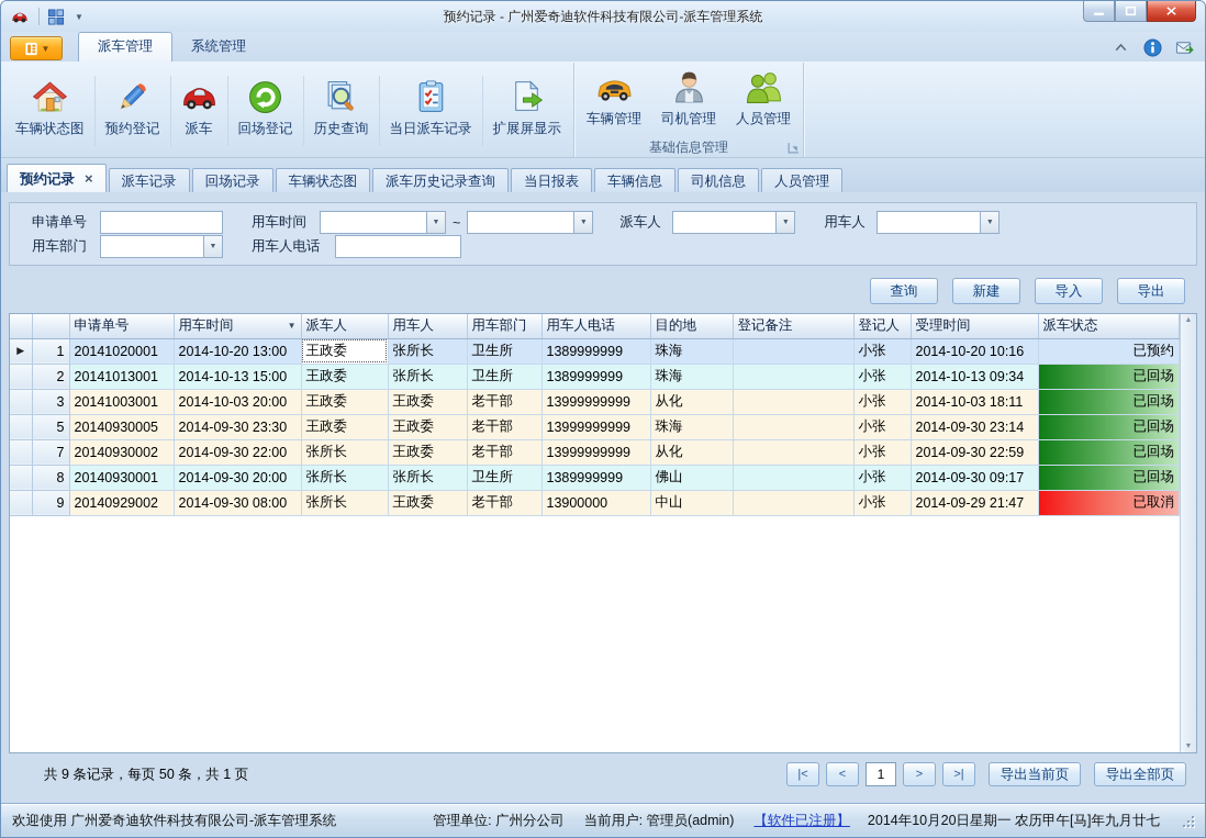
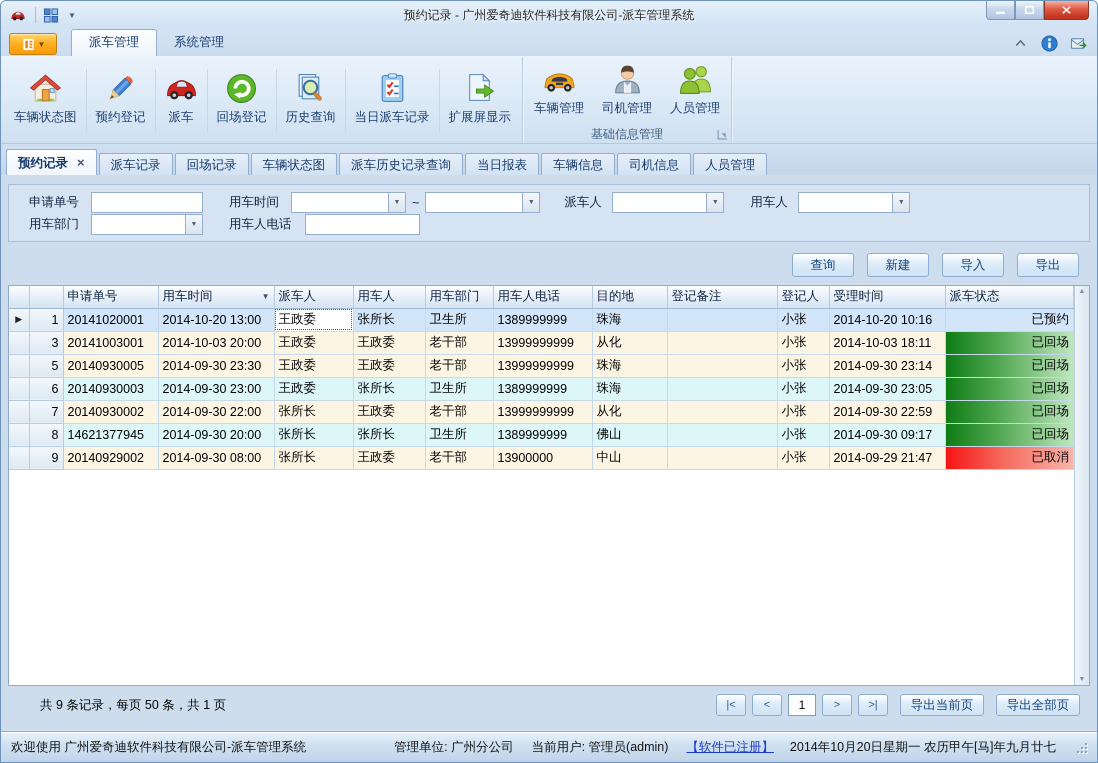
  ▼
  预约记录 - 广州爱奇迪软件科技有限公司-派车管理系统
  ▼
  派车管理
  系统管理
  车辆状态图
  预约登记
  派车
  回场登记
  历史查询
  当日派车记录
  扩展屏显示
  车辆管理
  司机管理
  人员管理
  基础信息管理
  预约记录
  ×
  派车记录
  回场记录
  车辆状态图
  派车历史记录查询
  当日报表
  车辆信息
  司机信息
  人员管理
  申请单号
  用车时间
  ~
  派车人
  用车人
  用车部门
  用车人电话
  查询
  新建
  导入
  导出
  		申请单号	用车时间 ▼	派车人	用车人	用车部门	用车人电话	目的地	登记备注	登记人	受理时间	派车状态
  ▶	1	20141020001	2014-10-20 13:00	王政委	张所长	卫生所	1389999999	珠海		小张	2014-10-20 10:16	已预约
- 	2	20141013001	2014-10-13 15:00	王政委	张所长	卫生所	1389999999	珠海		小张	2014-10-13 09:34	已回场
  	3	20141003001	2014-10-03 20:00	王政委	王政委	老干部	13999999999	从化		小张	2014-10-03 18:11	已回场
  	5	20140930005	2014-09-30 23:30	王政委	王政委	老干部	13999999999	珠海		小张	2014-09-30 23:14	已回场
+ 	6	20140930003	2014-09-30 23:00	王政委	张所长	卫生所	1389999999	珠海		小张	2014-09-30 23:05	已回场
  	7	20140930002	2014-09-30 22:00	张所长	王政委	老干部	13999999999	从化		小张	2014-09-30 22:59	已回场
- 	8	20140930001	2014-09-30 20:00	张所长	张所长	卫生所	1389999999	佛山		小张	2014-09-30 09:17	已回场
+ 	8	14621377945	2014-09-30 20:00	张所长	张所长	卫生所	1389999999	佛山		小张	2014-09-30 09:17	已回场
  	9	20140929002	2014-09-30 08:00	张所长	王政委	老干部	13900000	中山		小张	2014-09-29 21:47	已取消
  共 9 条记录，每页 50 条，共 1 页
  |<
  <
  1
  >
  >|
  导出当前页
  导出全部页
  欢迎使用 广州爱奇迪软件科技有限公司-派车管理系统
  管理单位: 广州分公司
  当前用户: 管理员(admin)
  【软件已注册】
  2014年10月20日星期一 农历甲午[马]年九月廿七
